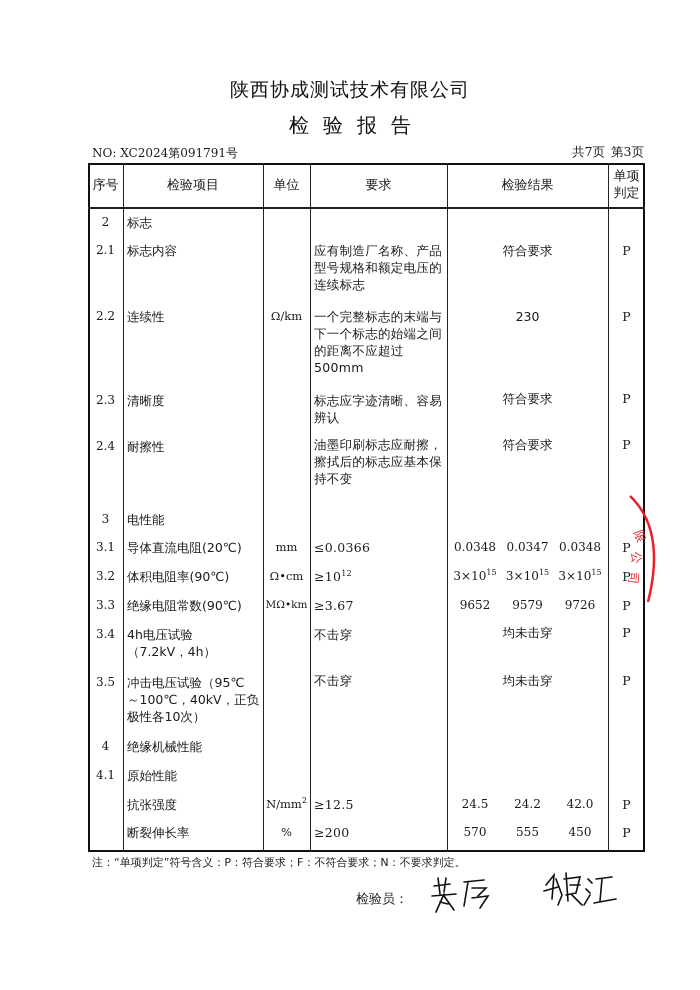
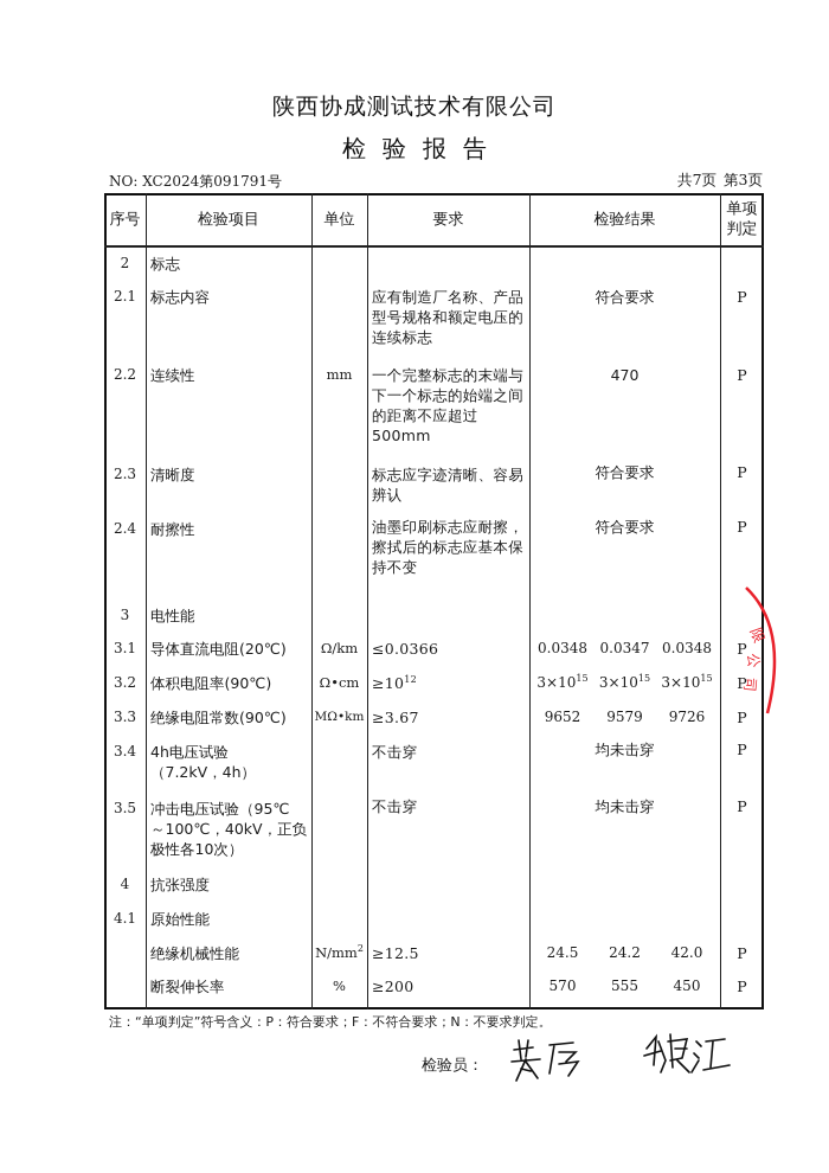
  陕西协成测试技术有限公司
  检验报告
  NO: XC2024第091791号
  共7页 第3页
  序号
  检验项目
  单位
  要求
  检验结果
  单项判定
  2
  标志
  2.1
  标志内容
  应有制造厂名称、产品型号规格和额定电压的连续标志
  符合要求
  P
  2.2
  连续性
- Ω/km
+ mm
  一个完整标志的末端与下一个标志的始端之间的距离不应超过500mm
- 230
+ 470
  P
  2.3
  清晰度
  标志应字迹清晰、容易辨认
  符合要求
  P
  2.4
  耐擦性
  油墨印刷标志应耐擦，擦拭后的标志应基本保持不变
  符合要求
  P
  3
  电性能
  3.1
  导体直流电阻(20℃)
- mm
+ Ω/km
  ≤0.0366
  0.0348
  0.0347
  0.0348
  P
  3.2
  体积电阻率(90℃)
  Ω•cm
  ≥1012
  3×1015
  3×1015
  3×1015
  P
  3.3
  绝缘电阻常数(90℃)
  MΩ•km
  ≥3.67
  9652
  9579
  9726
  P
  3.4
  4h电压试验
  （7.2kV，4h）
  不击穿
  均未击穿
  P
  3.5
  冲击电压试验（95℃
  ～100℃，40kV，正负
  极性各10次）
  不击穿
  均未击穿
  P
  4
- 绝缘机械性能
+ 抗张强度
  4.1
  原始性能
- 抗张强度
+ 绝缘机械性能
  N/mm2
  ≥12.5
  24.5
  24.2
  42.0
  P
  断裂伸长率
  %
  ≥200
  570
  555
  450
  P
  注：“单项判定”符号含义：P：符合要求；F：不符合要求；N：不要求判定。
  检验员：
